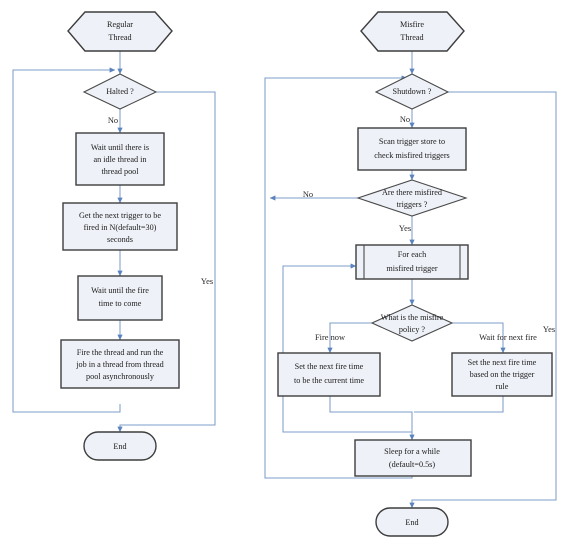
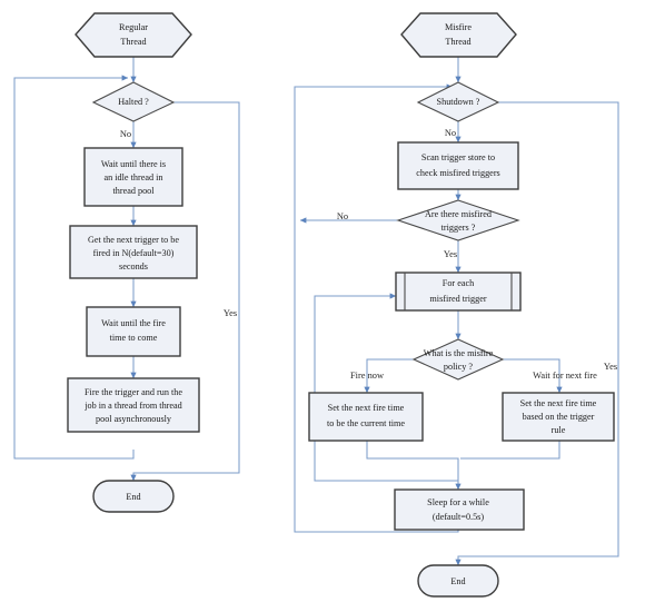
  Regular
  Thread
  Halted ?
  No
  Yes
  Wait until there is
  an idle thread in
  thread pool
  Get the next trigger to be
  fired in N(default=30)
  seconds
  Wait until the fire
  time to come
- Fire the thread and run the
+ Fire the trigger and run the
  job in a thread from thread
  pool asynchronously
  End
  Misfire
  Thread
  Shutdown ?
  No
  Yes
  Scan trigger store to
  check misfired triggers
  Are there misfired
  triggers ?
  No
  Yes
  For each
  misfired trigger
  What is the misfire
  policy ?
  Fire now
  Wait for next fire
  Set the next fire time
  to be the current time
  Set the next fire time
  based on the trigger
  rule
  Sleep for a while
  (default=0.5s)
  End
